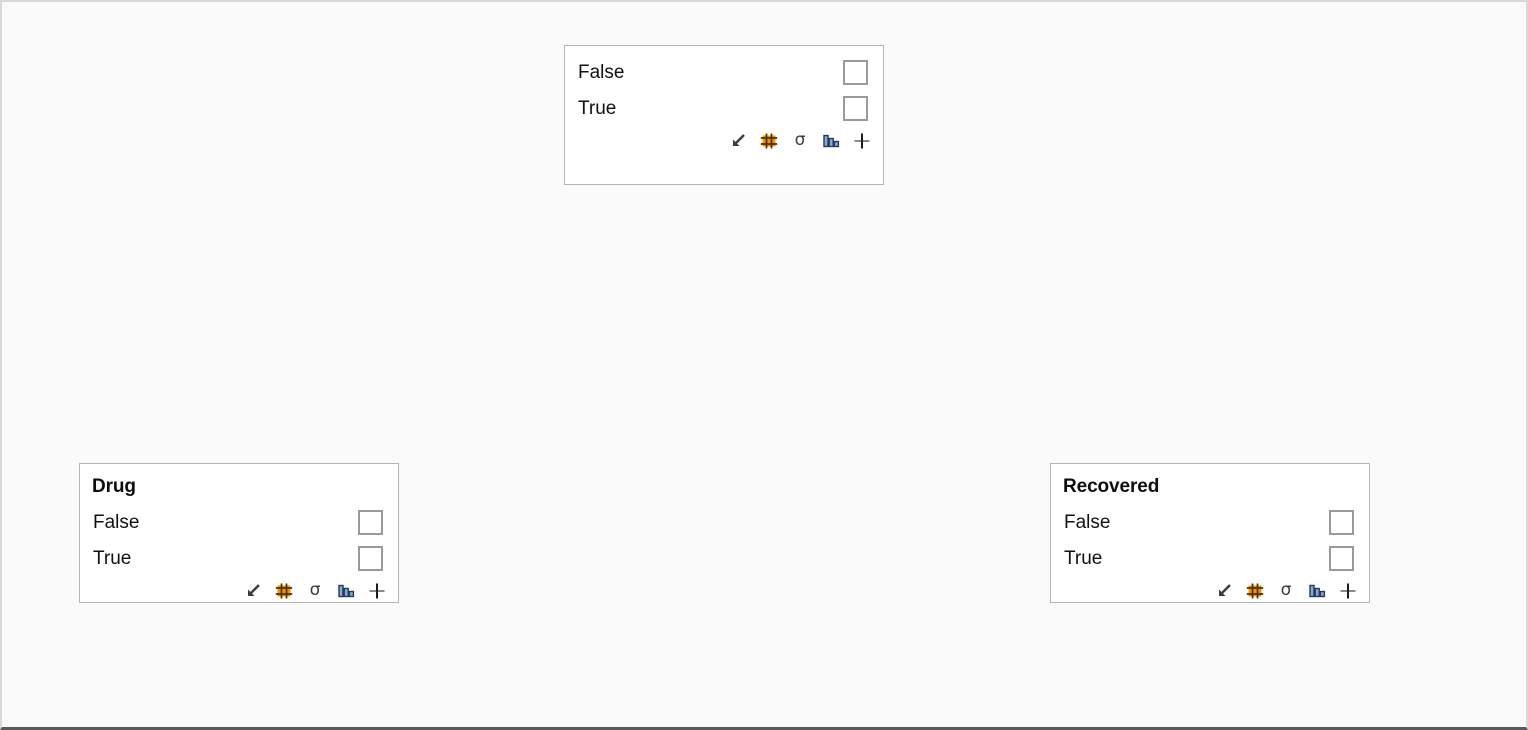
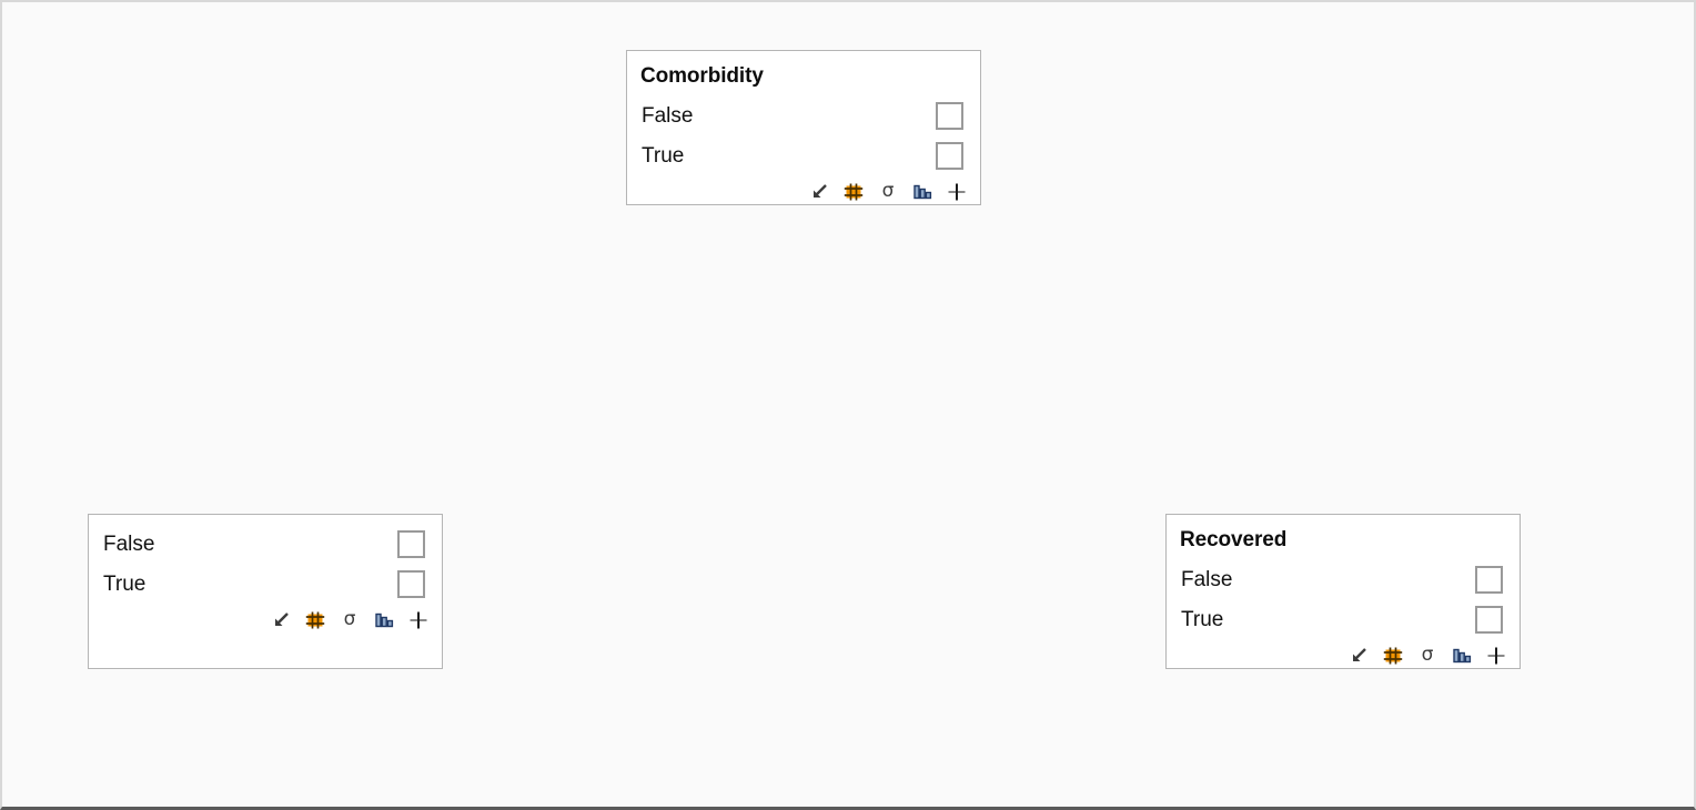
+ Comorbidity
  False
  True
  σ
- Drug
  False
  True
  σ
  Recovered
  False
  True
  σ
